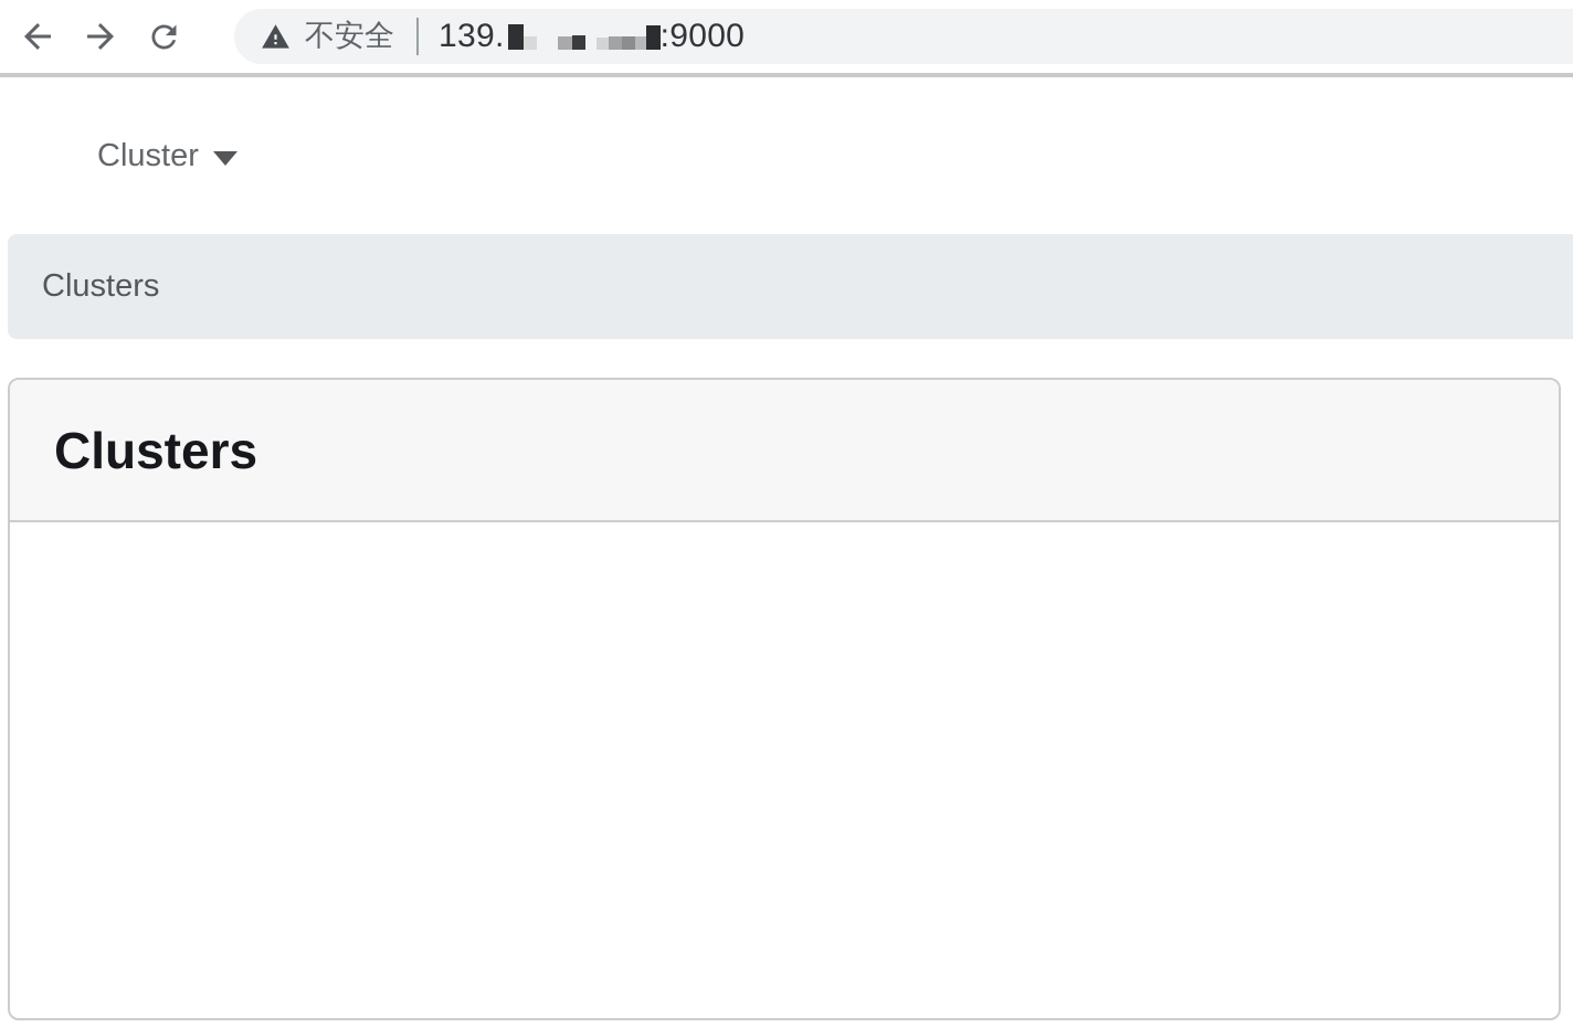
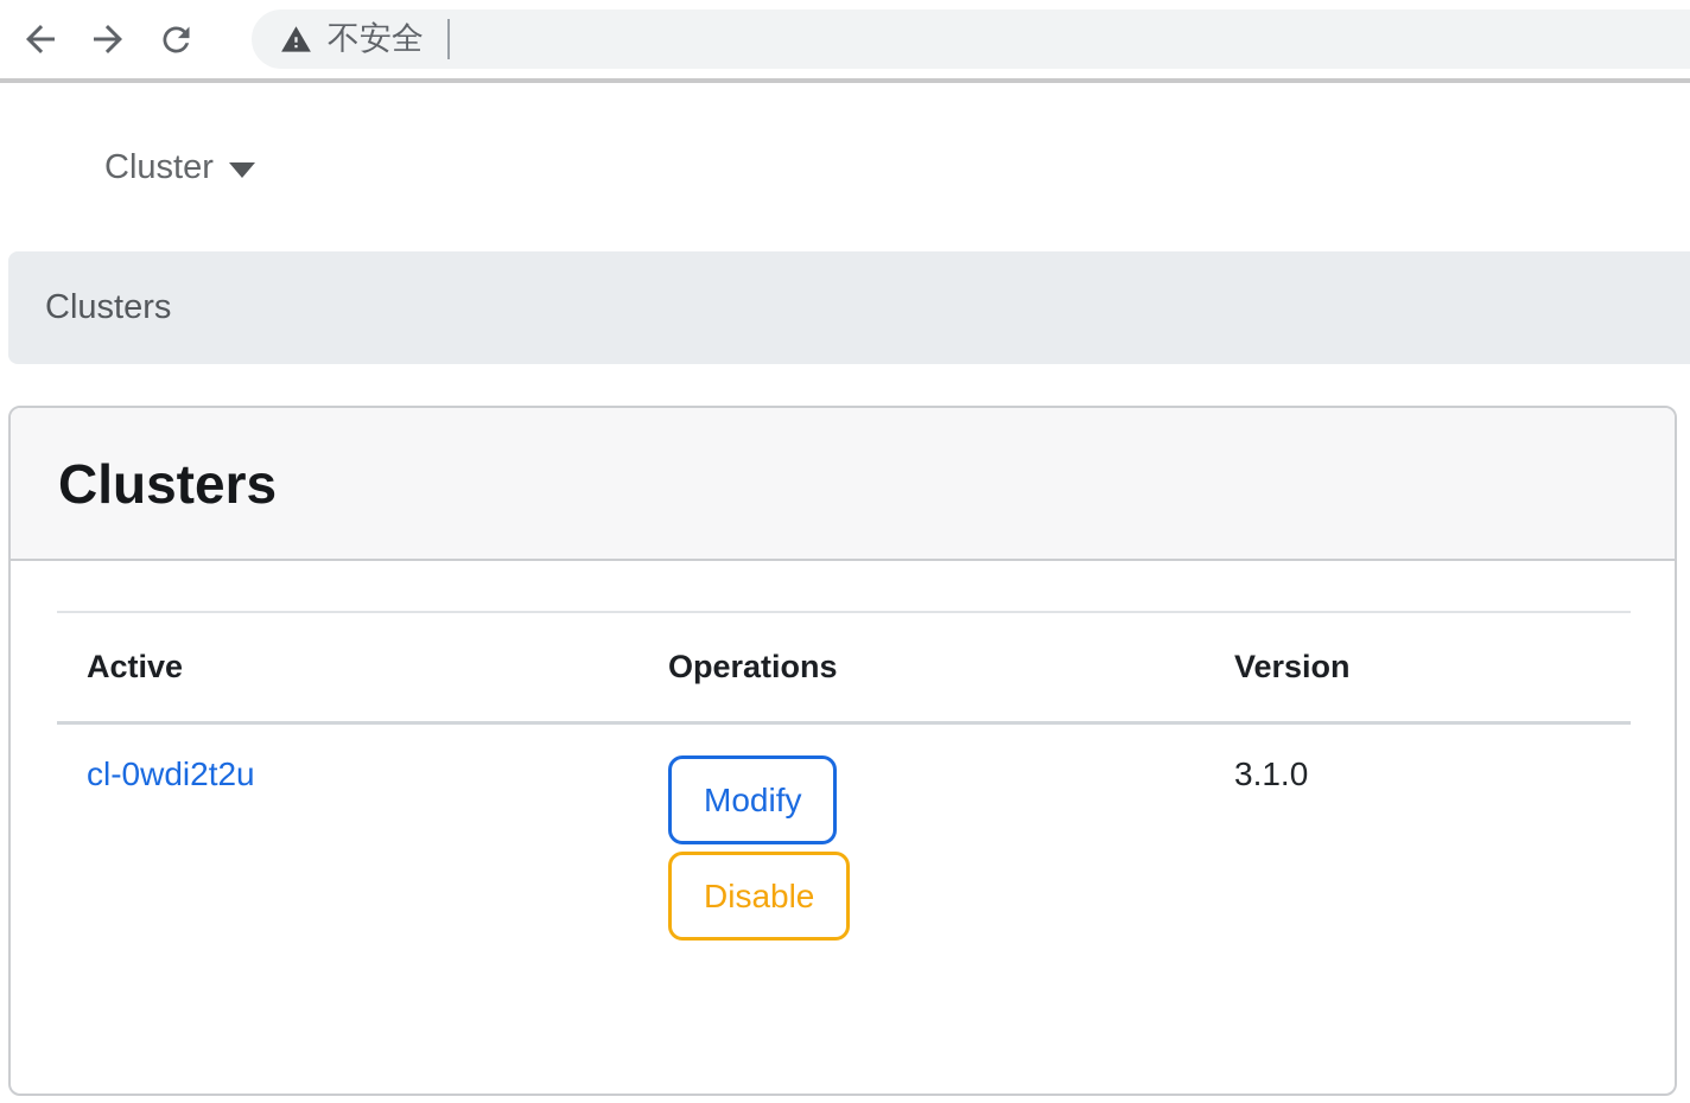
  不安全
- 139.
- :9000
  Cluster
  Clusters
  Clusters
+ Active	Operations	Version
+ cl-0wdi2t2u	Modify Disable	3.1.0
